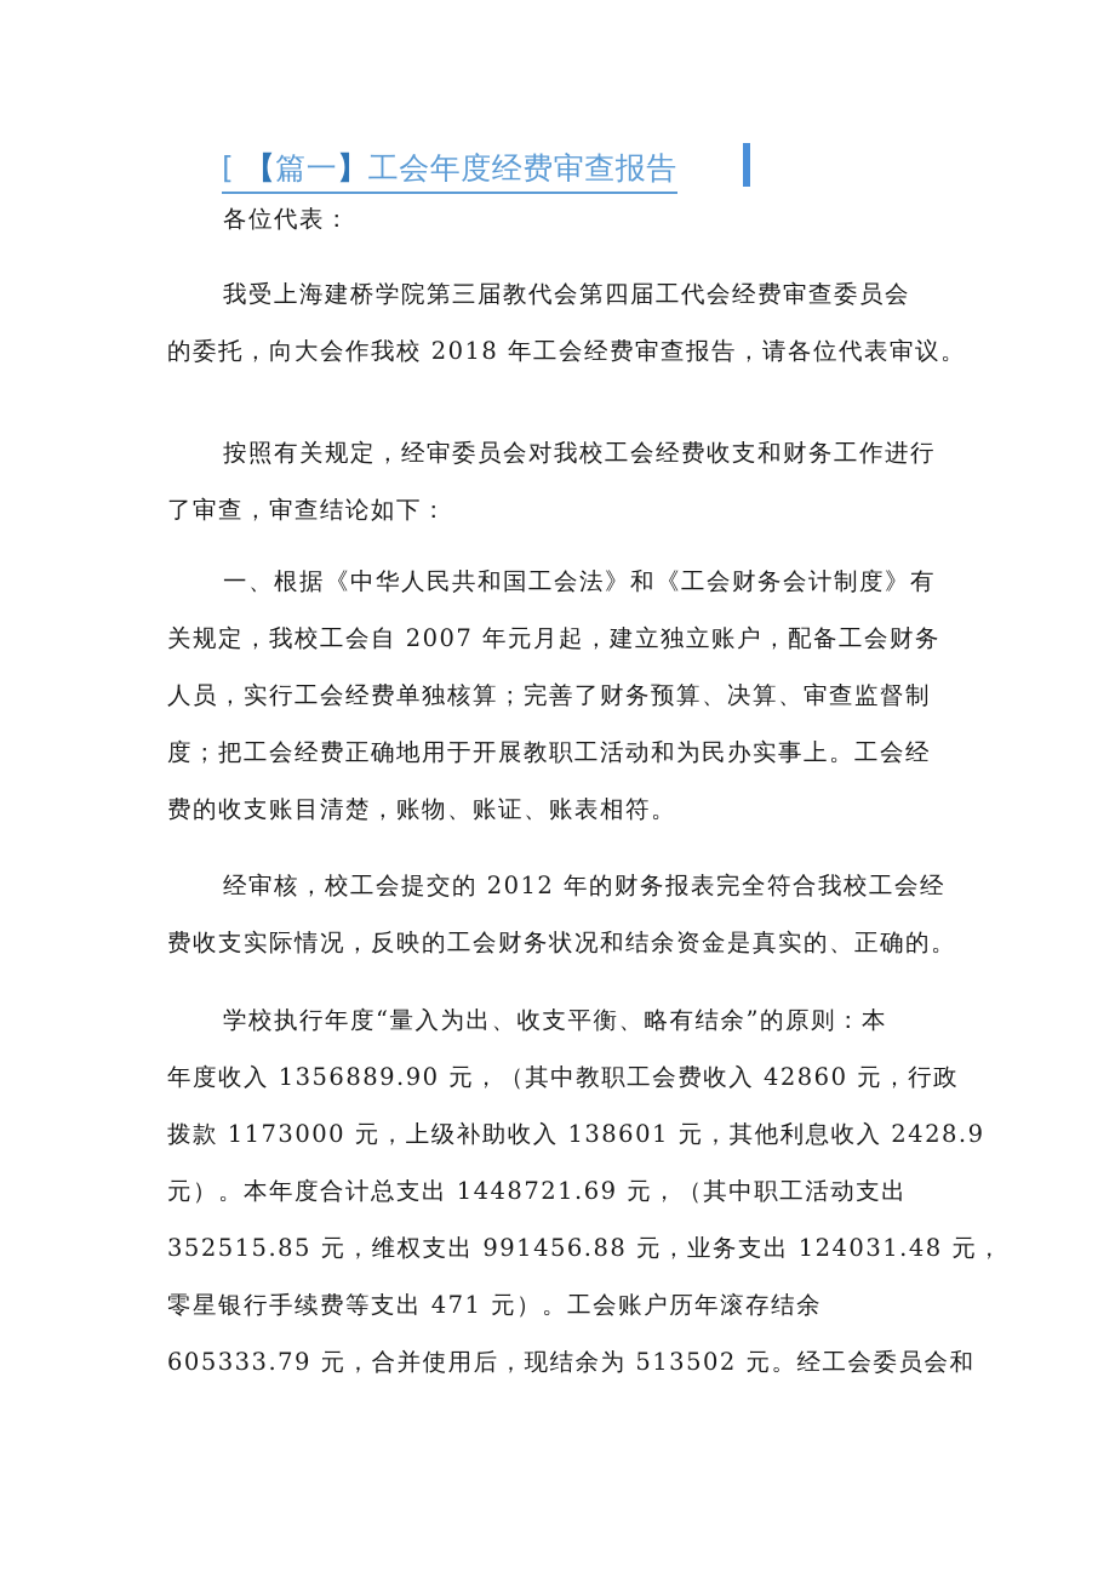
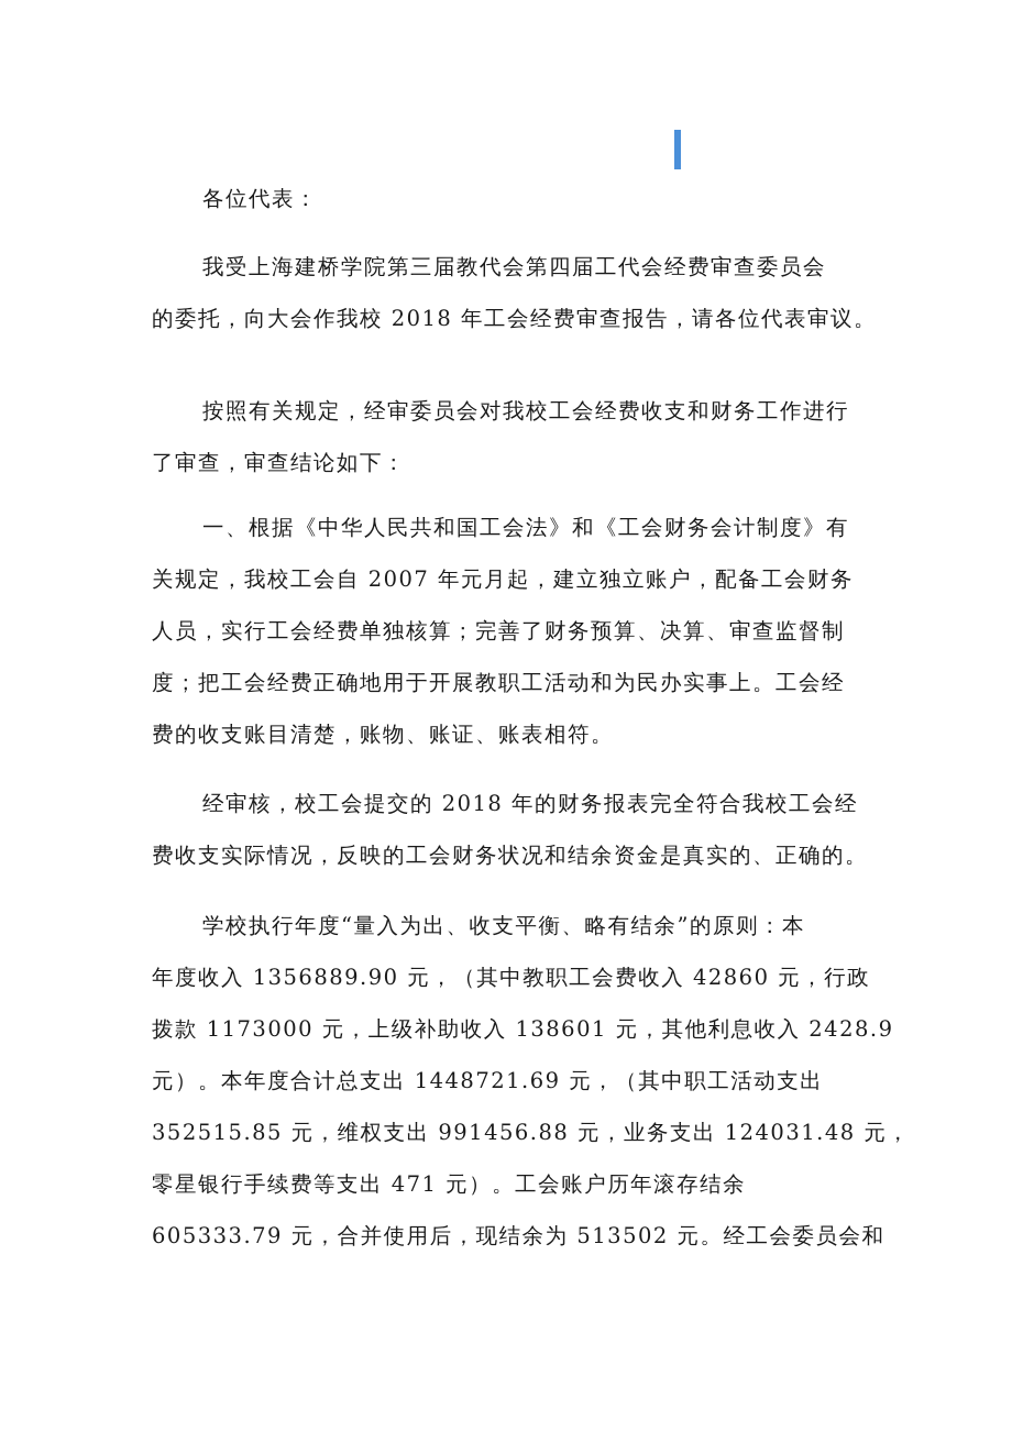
- [ 【篇一】工会年度经费审查报告
  各位代表：
  我受上海建桥学院第三届教代会第四届工代会经费审查委员会
  的委托，向大会作我校 2018 年工会经费审查报告，请各位代表审议。
  按照有关规定，经审委员会对我校工会经费收支和财务工作进行
  了审查，审查结论如下：
  一、根据《中华人民共和国工会法》和《工会财务会计制度》有
  关规定，我校工会自 2007 年元月起，建立独立账户，配备工会财务
  人员，实行工会经费单独核算；完善了财务预算、决算、审查监督制
  度；把工会经费正确地用于开展教职工活动和为民办实事上。工会经
  费的收支账目清楚，账物、账证、账表相符。
- 经审核，校工会提交的 2012 年的财务报表完全符合我校工会经
+ 经审核，校工会提交的 2018 年的财务报表完全符合我校工会经
  费收支实际情况，反映的工会财务状况和结余资金是真实的、正确的。
  学校执行年度“量入为出、收支平衡、略有结余”的原则：本
  年度收入 1356889.90 元，（其中教职工会费收入 42860 元，行政
  拨款 1173000 元，上级补助收入 138601 元，其他利息收入 2428.9
  元）。本年度合计总支出 1448721.69 元，（其中职工活动支出
  352515.85 元，维权支出 991456.88 元，业务支出 124031.48 元，
  零星银行手续费等支出 471 元）。工会账户历年滚存结余
  605333.79 元，合并使用后，现结余为 513502 元。经工会委员会和
